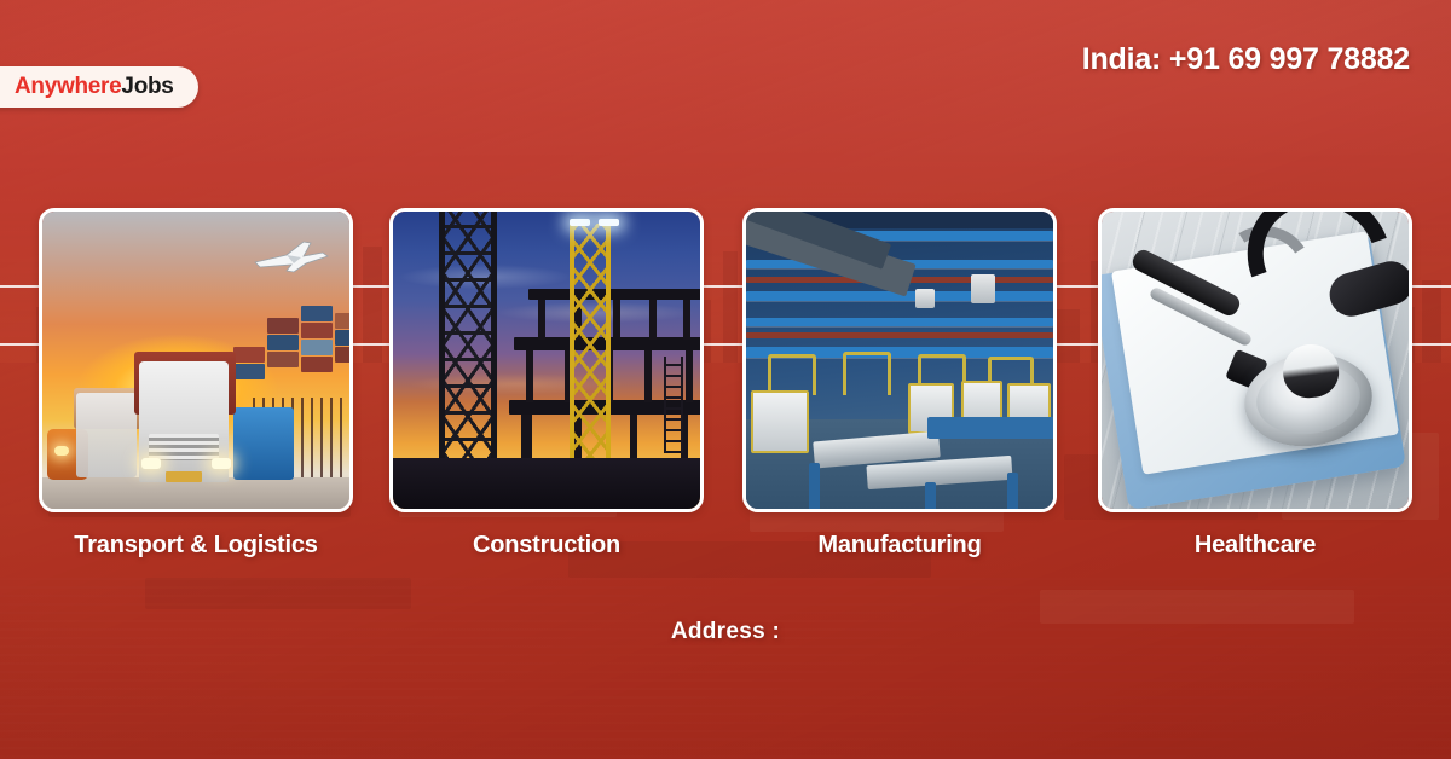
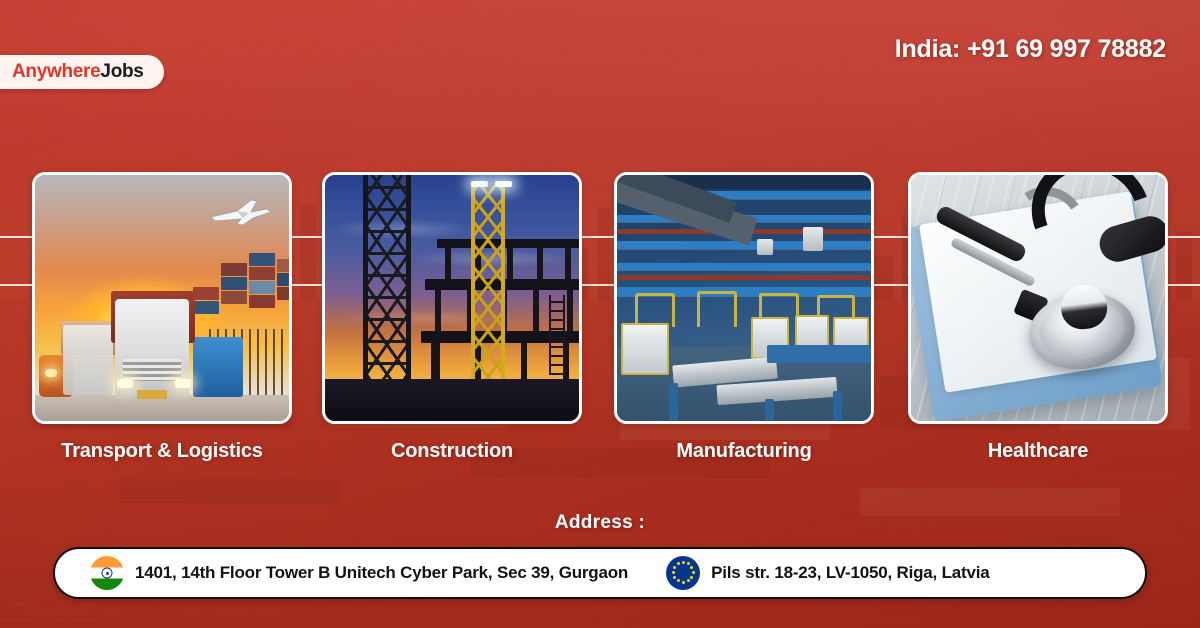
  Anywhere
  Jobs
  India: +91 69 997 78882
  Transport & Logistics
  Construction
  Manufacturing
  Healthcare
  Address :
+ 1401, 14th Floor Tower B Unitech Cyber Park, Sec 39, Gurgaon
+ Pils str. 18-23, LV-1050, Riga, Latvia
